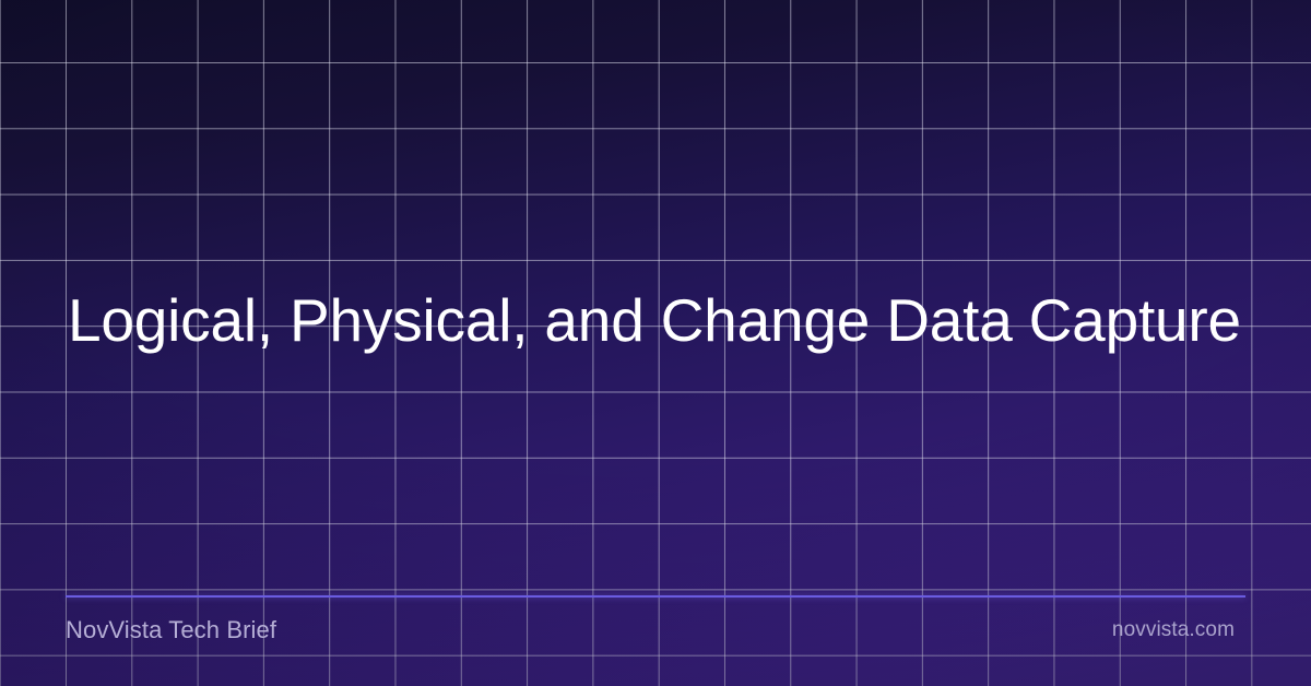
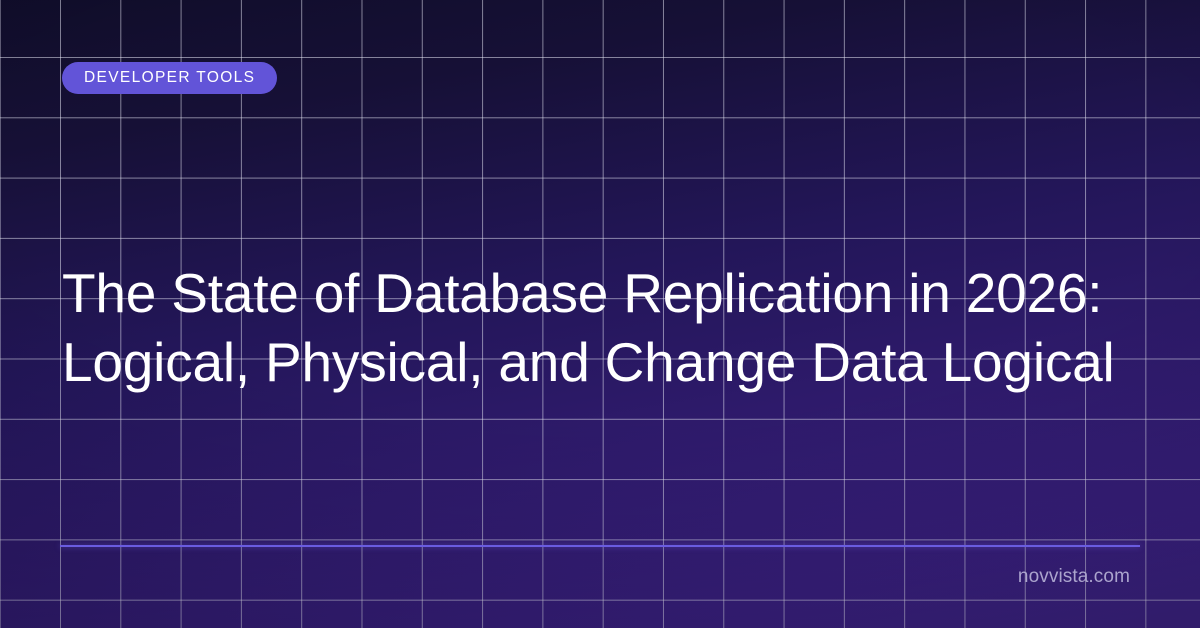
+ DEVELOPER TOOLS
+ The State of Database Replication in 2026:
- Logical, Physical, and Change Data Capture
+ Logical, Physical, and Change Data Logical
- NovVista Tech Brief
  novvista.com
